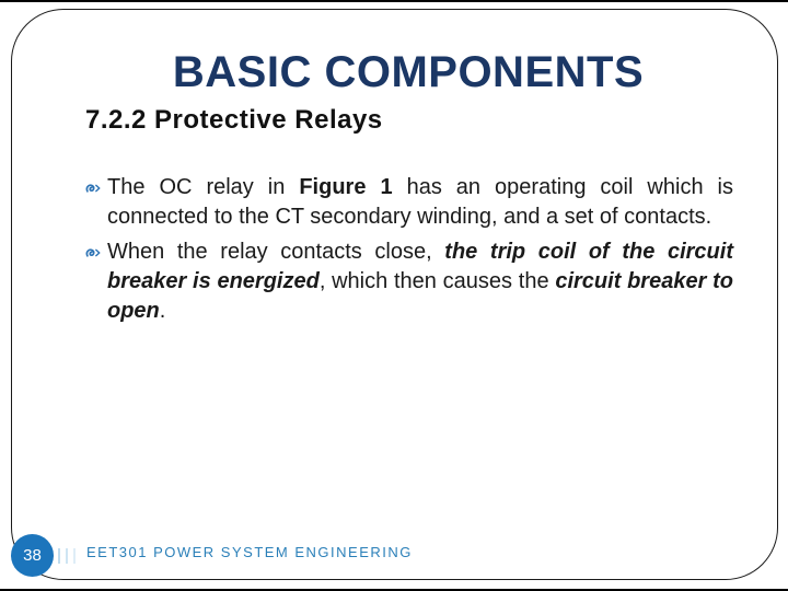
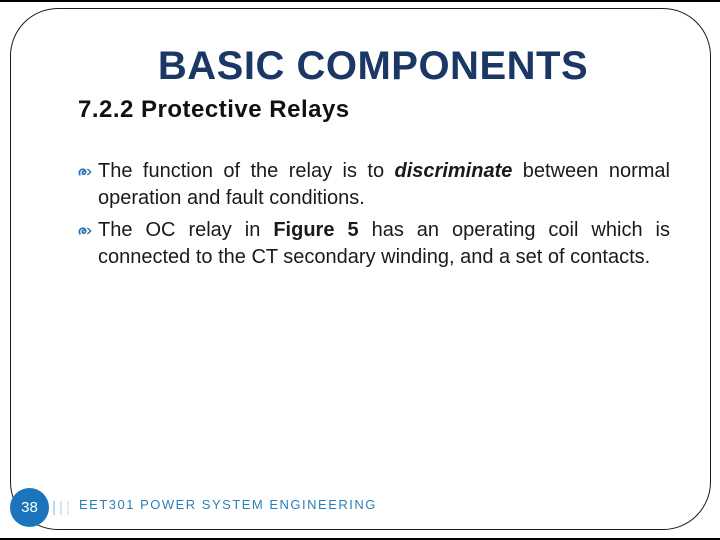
  BASIC COMPONENTS
  7.2.2 Protective Relays
+ The function of the relay is to discriminate between normal operation and fault conditions.
- The OC relay in Figure 1 has an operating coil which is connected to the CT secondary winding, and a set of contacts.
+ The OC relay in Figure 5 has an operating coil which is connected to the CT secondary winding, and a set of contacts.
- When the relay contacts close, the trip coil of the circuit breaker is energized, which then causes the circuit breaker to open.
  38
  EET301 POWER SYSTEM ENGINEERING
